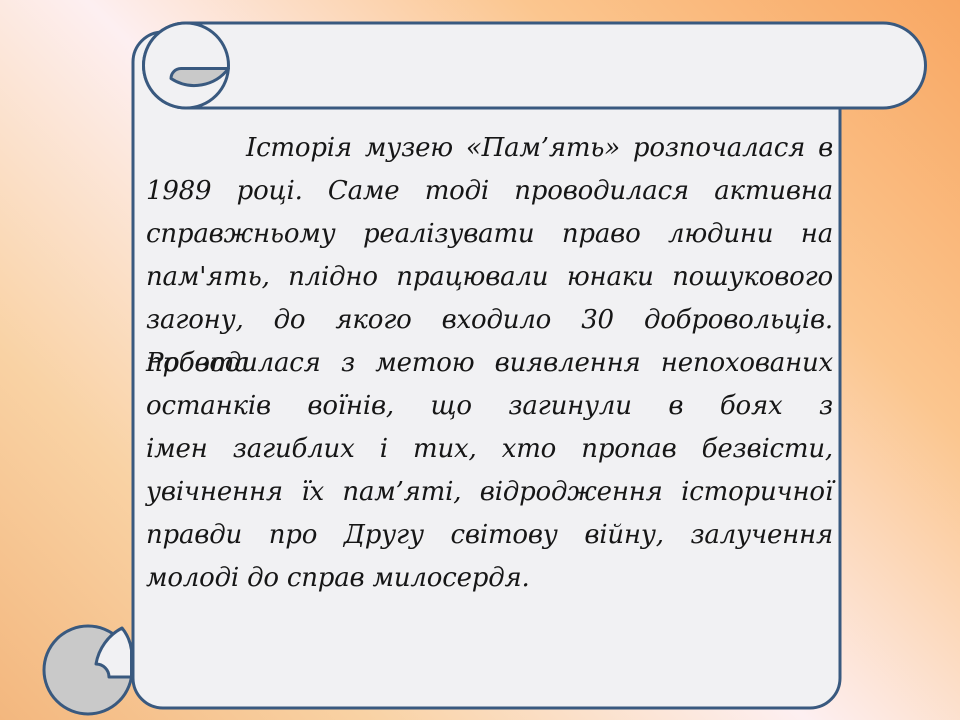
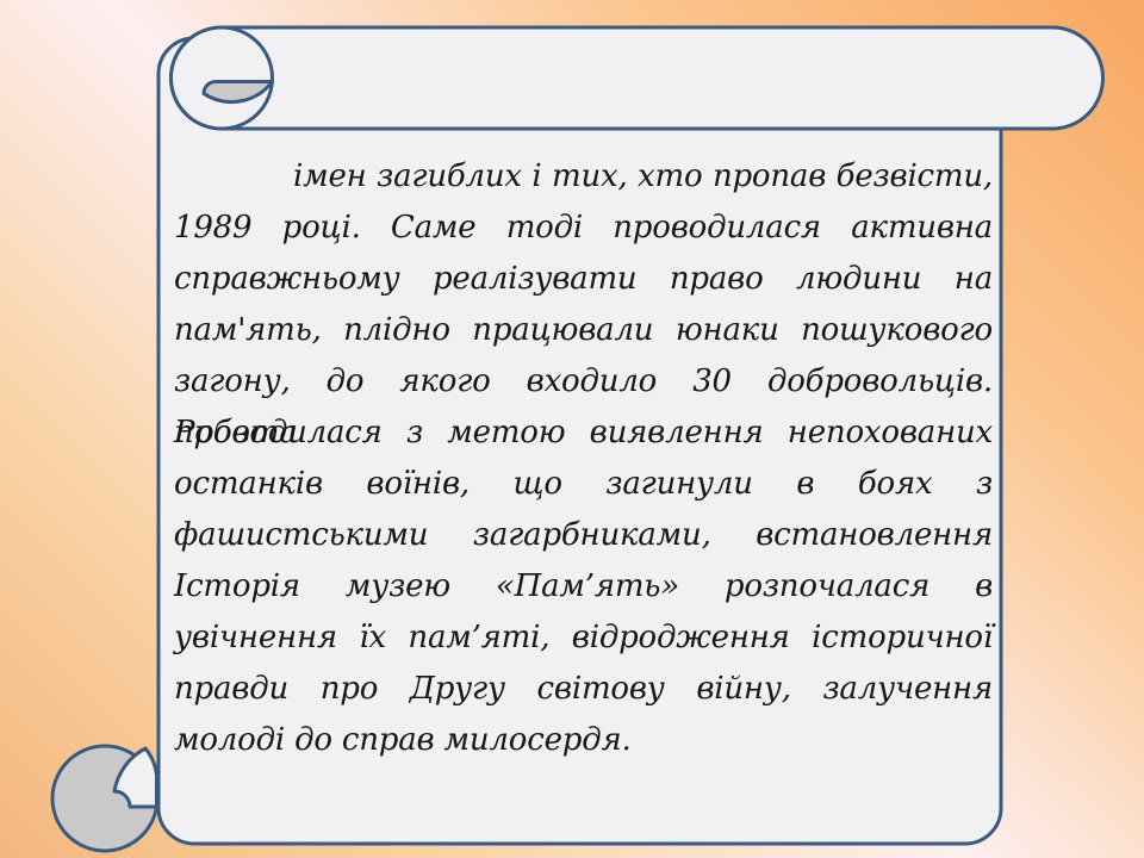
- Історія музею «Пам’ять» розпочалася в
+ імен загиблих і тих, хто пропав безвісти,
  1989 році. Саме тоді проводилася активна
  справжньому реалізувати право людини на
  пам'ять, плідно працювали юнаки пошукового
  загону, до якого входило 30 добровольців. Робота
  проводилася з метою виявлення непохованих
  останків воїнів, що загинули в боях з
+ фашистськими загарбниками, встановлення
- імен загиблих і тих, хто пропав безвісти,
+ Історія музею «Пам’ять» розпочалася в
  увічнення їх пам’яті, відродження історичної
  правди про Другу світову війну, залучення
  молоді до справ милосердя.
